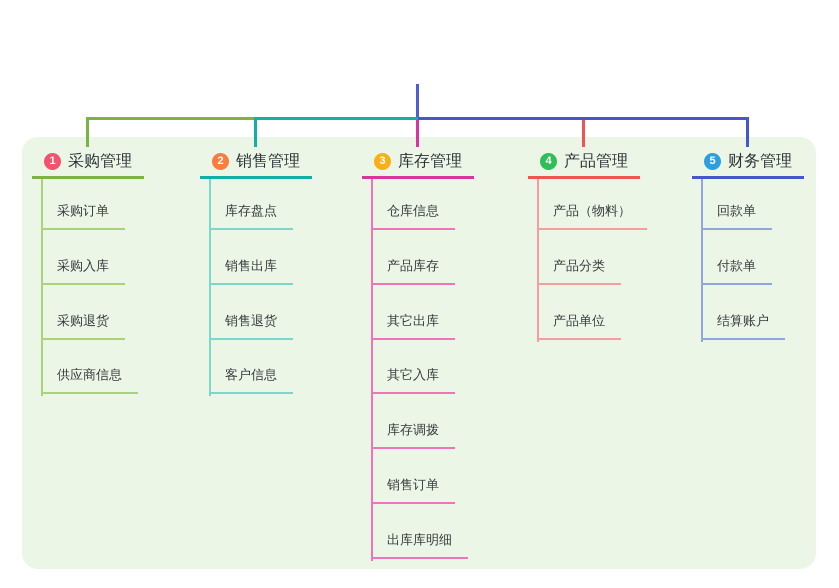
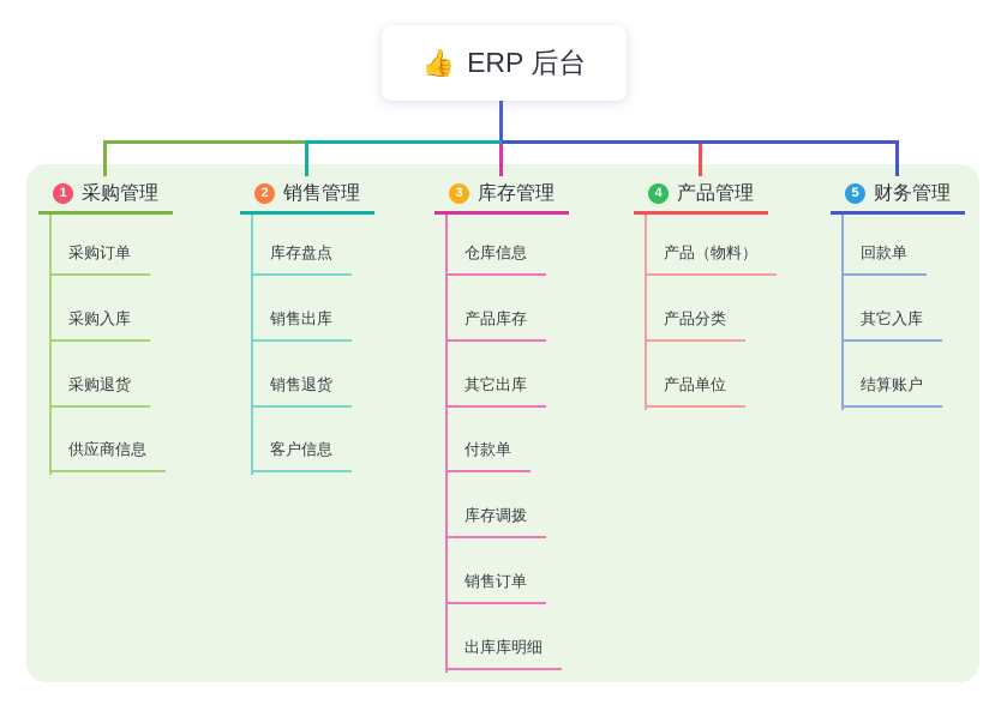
  1
  采购管理
  采购订单
  采购入库
  采购退货
  供应商信息
  2
  销售管理
  库存盘点
  销售出库
  销售退货
  客户信息
  4
  产品管理
  产品（物料）
  产品分类
  产品单位
  5
  财务管理
  回款单
- 付款单
+ 其它入库
  结算账户
  3
  库存管理
  仓库信息
  产品库存
  其它出库
- 其它入库
+ 付款单
  库存调拨
  销售订单
  出库库明细
+ 👍
+ ERP 后台
